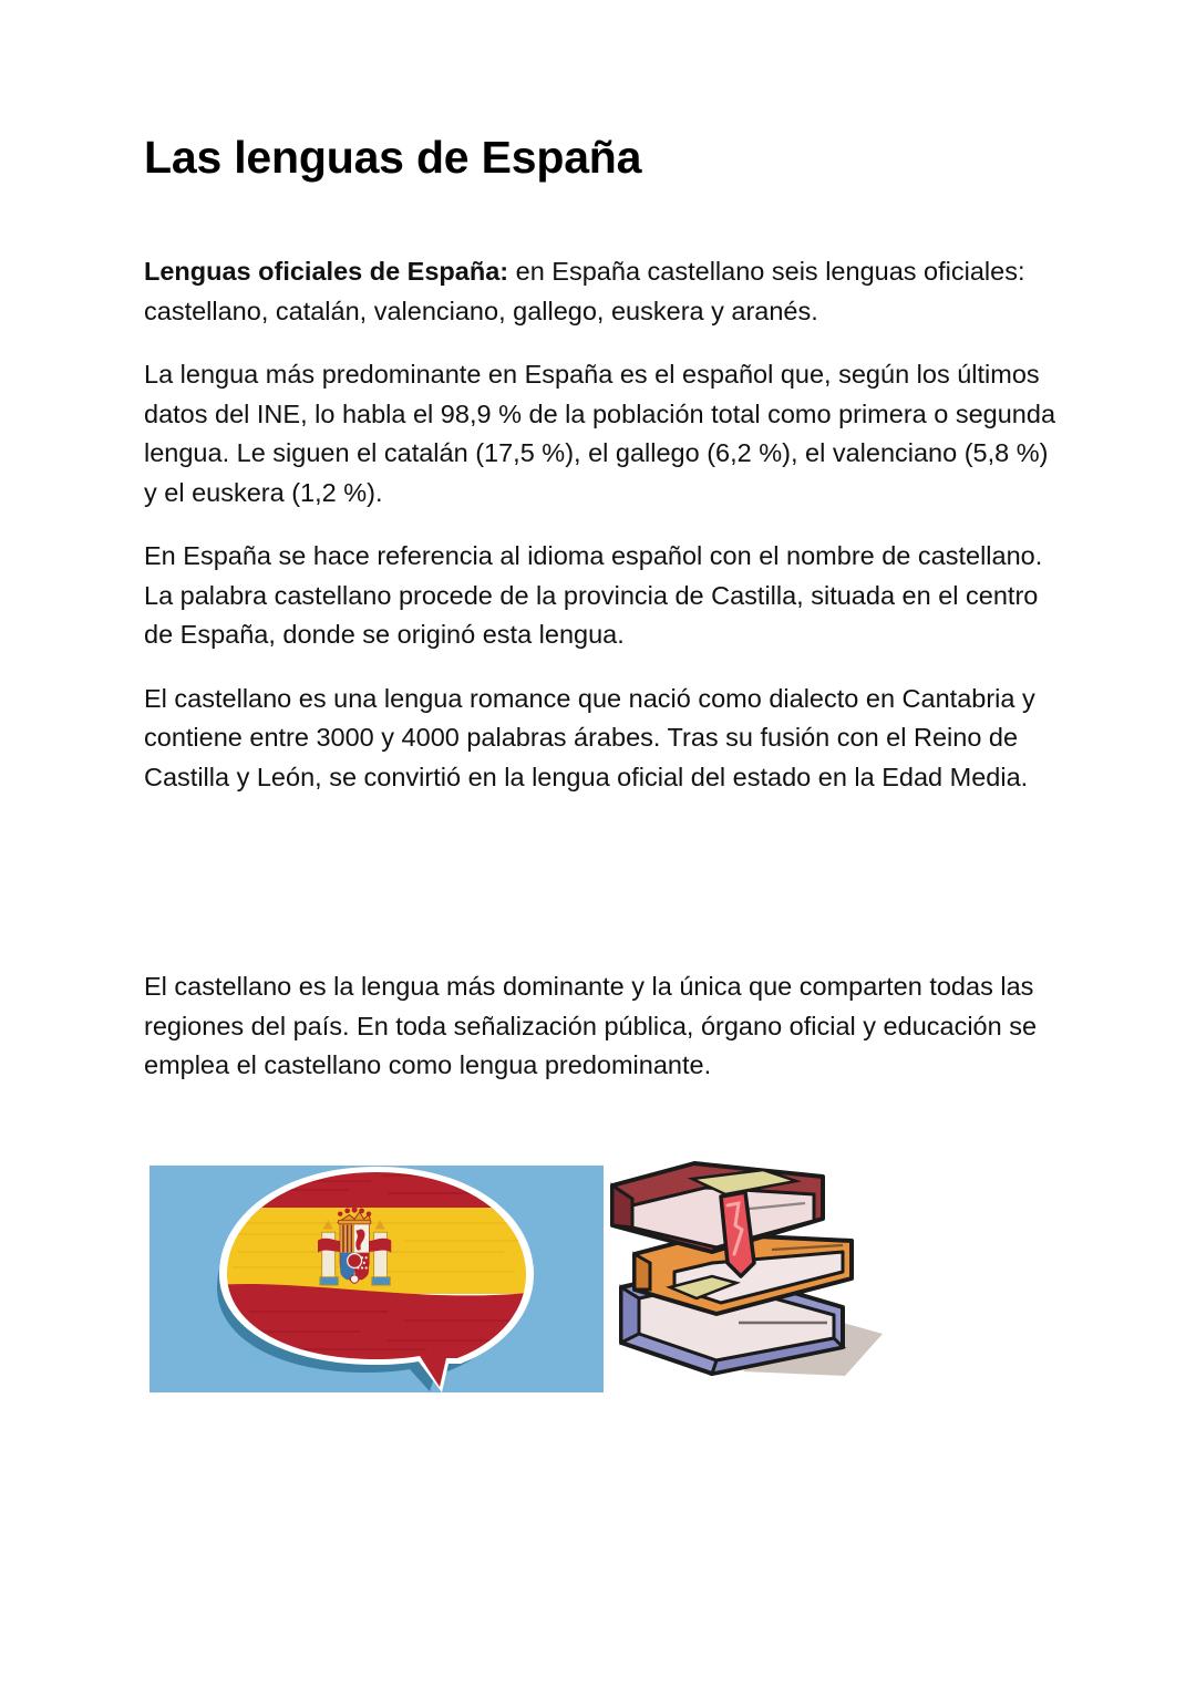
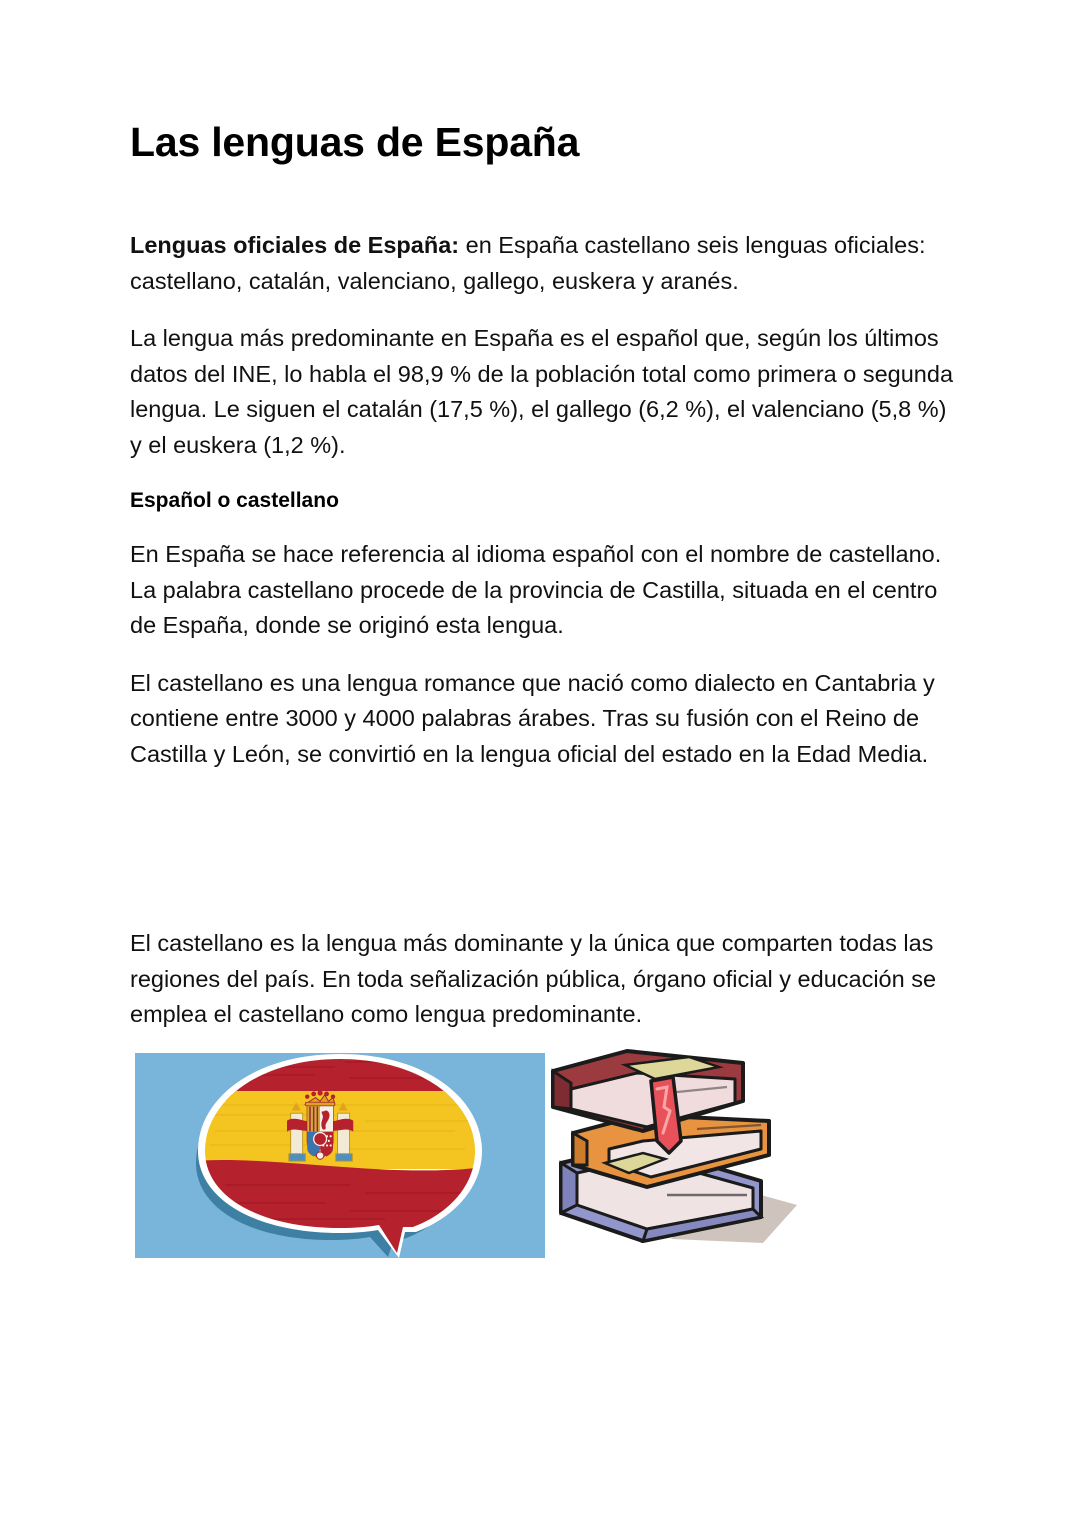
  Las lenguas de España
  Lenguas oficiales de España: en España castellano seis lenguas oficiales: castellano, catalán, valenciano, gallego, euskera y aranés.
  La lengua más predominante en España es el español que, según los últimos datos del INE, lo habla el 98,9 % de la población total como primera o segunda lengua. Le siguen el catalán (17,5 %), el gallego (6,2 %), el valenciano (5,8 %) y el euskera (1,2 %).
+ Español o castellano
  En España se hace referencia al idioma español con el nombre de castellano. La palabra castellano procede de la provincia de Castilla, situada en el centro de España, donde se originó esta lengua.
  El castellano es una lengua romance que nació como dialecto en Cantabria y contiene entre 3000 y 4000 palabras árabes. Tras su fusión con el Reino de Castilla y León, se convirtió en la lengua oficial del estado en la Edad Media.
  El castellano es la lengua más dominante y la única que comparten todas las regiones del país. En toda señalización pública, órgano oficial y educación se emplea el castellano como lengua predominante.
